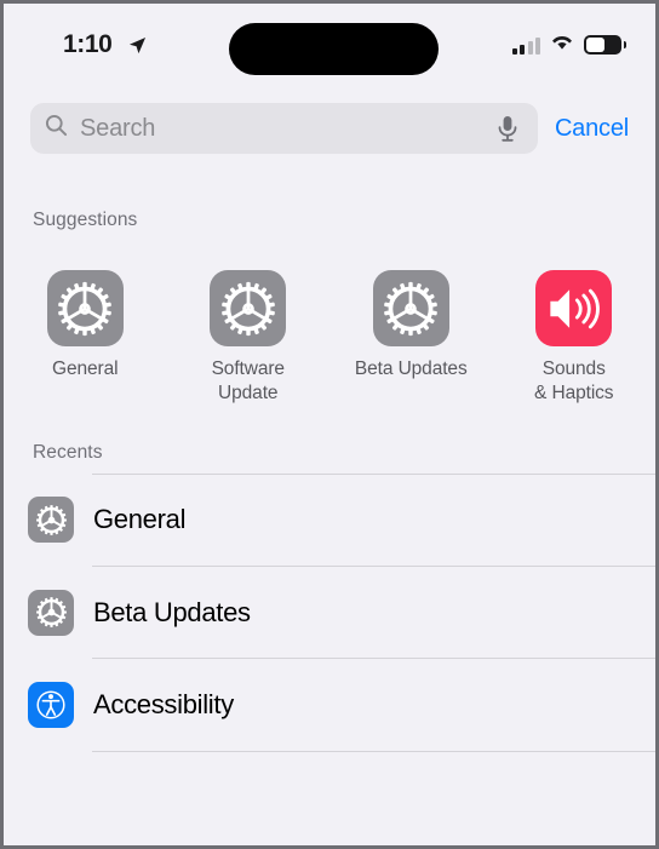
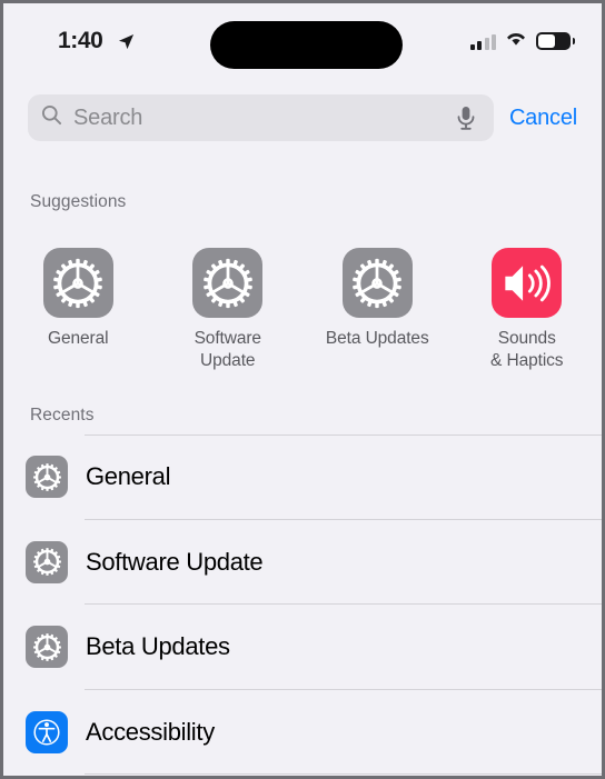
- 1:10
+ 1:40
  Search
  Cancel
  Suggestions
  General
  Software
  Update
  Beta Updates
  Sounds
  & Haptics
  Recents
  General
+ Software Update
  Beta Updates
  Accessibility
